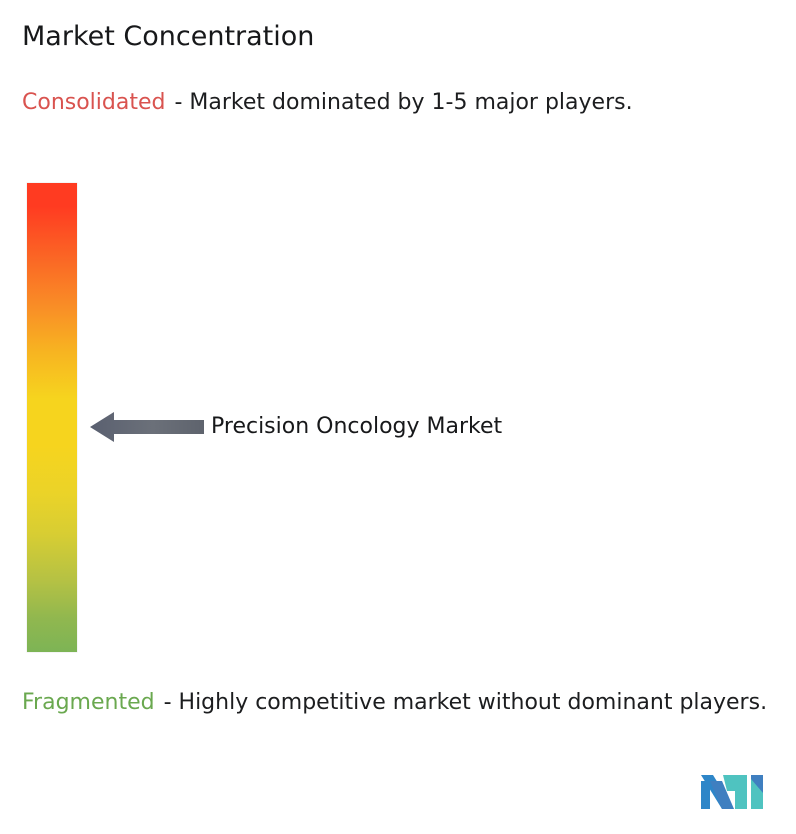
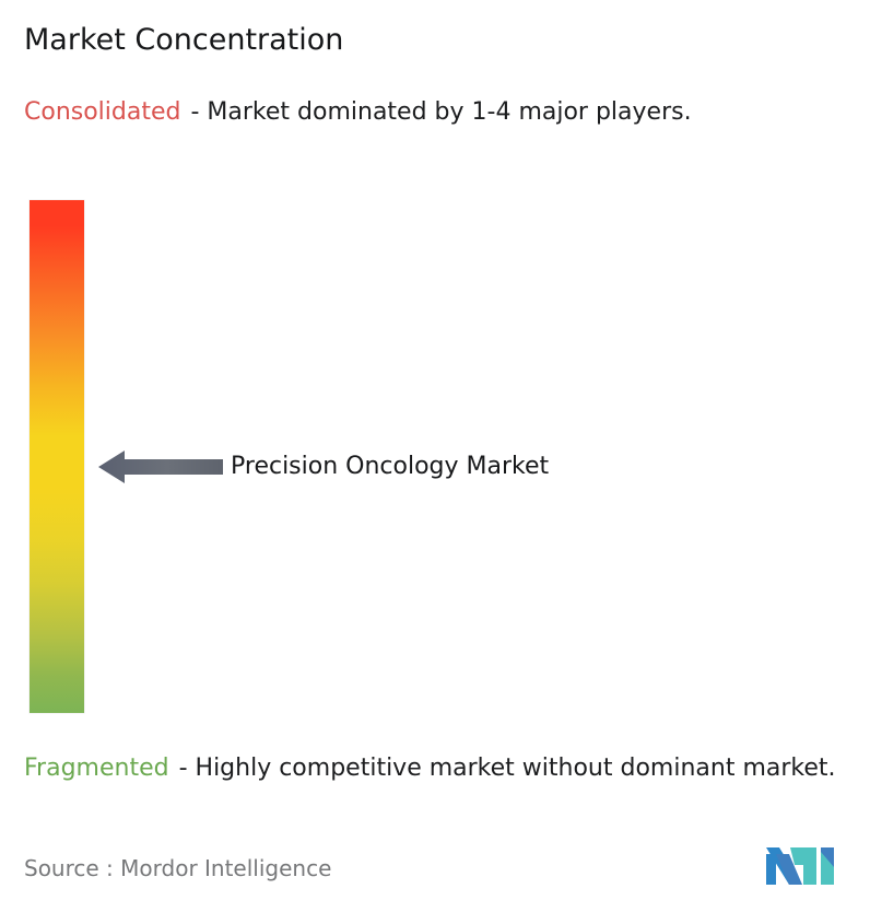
  Market Concentration
- Consolidated - Market dominated by 1-5 major players.
+ Consolidated - Market dominated by 1-4 major players.
  Precision Oncology Market
- Fragmented - Highly competitive market without dominant players.
+ Fragmented - Highly competitive market without dominant market.
+ Source : Mordor Intelligence
